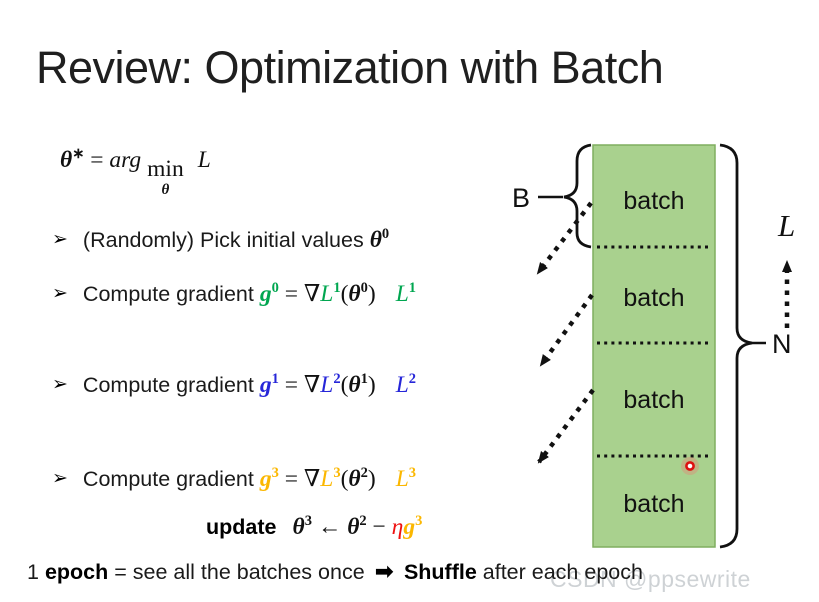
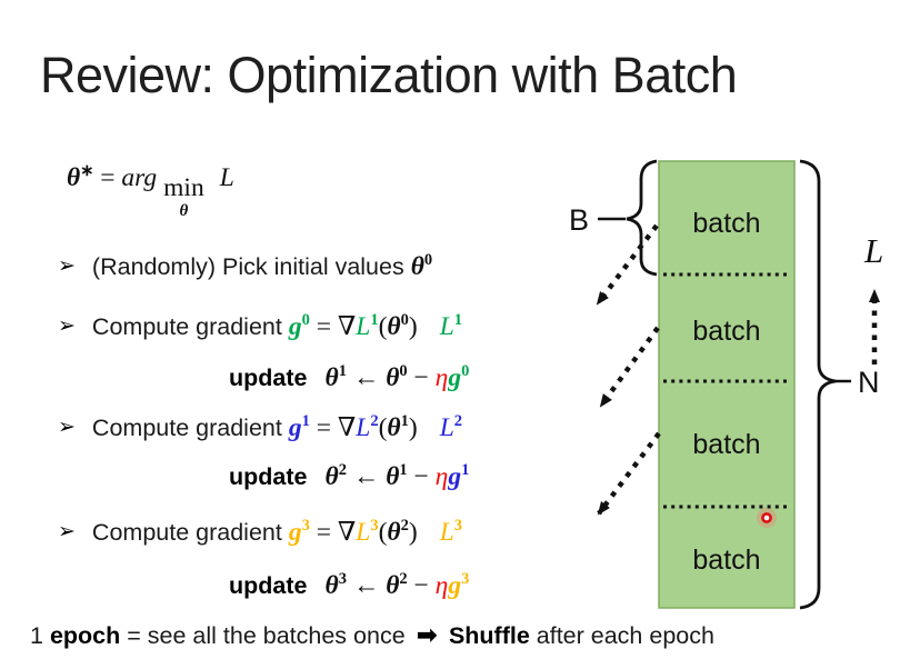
  Review: Optimization with Batch
  θ∗ = arg
  min
  θ
  L
  ➢
  (Randomly) Pick initial values θ0
  ➢
  Compute gradient g0 = ∇L1(θ0) L1
+ update θ1 ← θ0 − ηg0
  ➢
  Compute gradient g1 = ∇L2(θ1) L2
+ update θ2 ← θ1 − ηg1
  ➢
  Compute gradient g3 = ∇L3(θ2) L3
  update θ3 ← θ2 − ηg3
- CSDN @ppsewrite
  1 epoch = see all the batches once ➡ Shuffle after each epoch
  batch
  batch
  batch
  batch
  B
  N
  L
